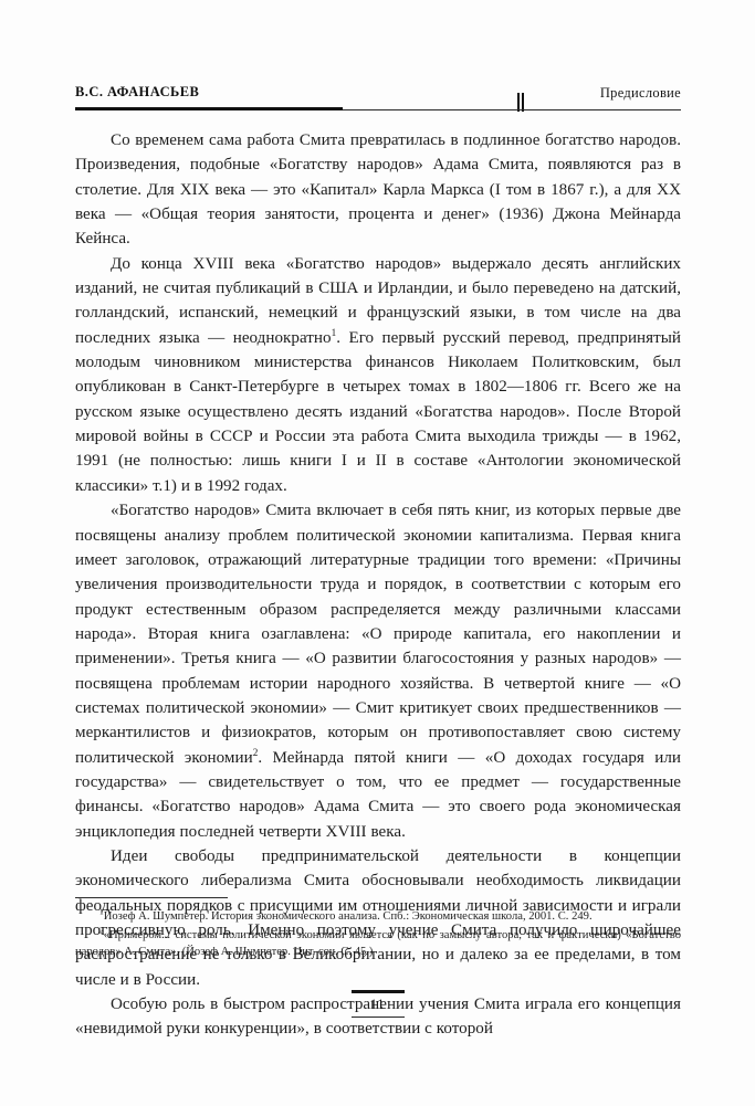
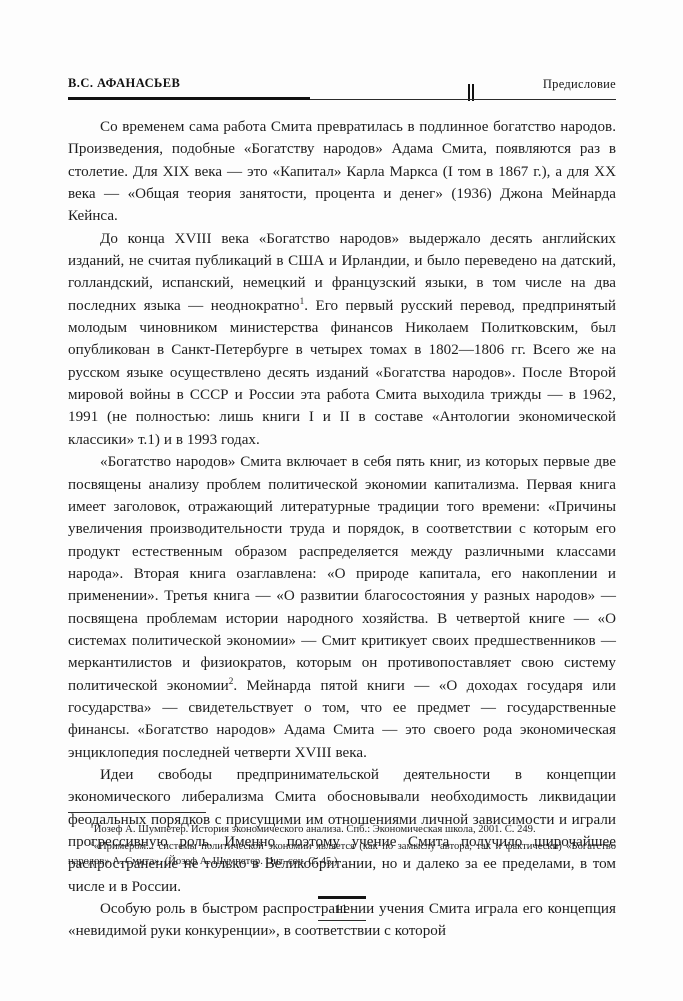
  В.С. АФАНАСЬЕВ
  Предисловие
  Со временем сама работа Смита превратилась в подлинное богатство народов. Произведения, подобные «Богатству народов» Адама Смита, появляются раз в столетие. Для XIX века — это «Капитал» Карла Маркса (I том в 1867 г.), а для XX века — «Общая теория занятости, процента и денег» (1936) Джона Мейнарда Кейнса.
- До конца XVIII века «Богатство народов» выдержало десять английских изданий, не считая публикаций в США и Ирландии, и было переведено на датский, голландский, испанский, немецкий и французский языки, в том числе на два последних языка — неоднократно1. Его первый русский перевод, предпринятый молодым чиновником министерства финансов Николаем Политковским, был опубликован в Санкт-Петербурге в четырех томах в 1802—1806 гг. Всего же на русском языке осуществлено десять изданий «Богатства народов». После Второй мировой войны в СССР и России эта работа Смита выходила трижды — в 1962, 1991 (не полностью: лишь книги I и II в составе «Антологии экономической классики» т.1) и в 1992 годах.
+ До конца XVIII века «Богатство народов» выдержало десять английских изданий, не считая публикаций в США и Ирландии, и было переведено на датский, голландский, испанский, немецкий и французский языки, в том числе на два последних языка — неоднократно1. Его первый русский перевод, предпринятый молодым чиновником министерства финансов Николаем Политковским, был опубликован в Санкт-Петербурге в четырех томах в 1802—1806 гг. Всего же на русском языке осуществлено десять изданий «Богатства народов». После Второй мировой войны в СССР и России эта работа Смита выходила трижды — в 1962, 1991 (не полностью: лишь книги I и II в составе «Антологии экономической классики» т.1) и в 1993 годах.
  «Богатство народов» Смита включает в себя пять книг, из которых первые две посвящены анализу проблем политической экономии капитализма. Первая книга имеет заголовок, отражающий литературные традиции того времени: «Причины увеличения производительности труда и порядок, в соответствии с которым его продукт естественным образом распределяется между различными классами народа». Вторая книга озаглавлена: «О природе капитала, его накоплении и применении». Третья книга — «О развитии благосостояния у разных народов» — посвящена проблемам истории народного хозяйства. В четвертой книге — «О системах политической экономии» — Смит критикует своих предшественников — меркантилистов и физиократов, которым он противопоставляет свою систему политической экономии2. Мейнарда пятой книги — «О доходах государя или государства» — свидетельствует о том, что ее предмет — государственные финансы. «Богатство народов» Адама Смита — это своего рода экономическая энциклопедия последней четверти XVIII века.
  Идеи свободы предпринимательской деятельности в концепции экономического либерализма Смита обосновывали необходимость ликвидации феодальных порядков с присущими им отношениями личной зависимости и играли прогрессивную роль. Именно поэтому учение Смита получило широчайшее распространение не только в Великобритании, но и далеко за ее пределами, в том числе и в России.
  Особую роль в быстром распространении учения Смита играла его концепция «невидимой руки конкуренции», в соответствии с которой
  1Йозеф А. Шумпетер. История экономического анализа. Спб.: Экономическая школа, 2001. С. 249.
  2«Примером... системы политической экономии является (как по замыслу автора, так и фактически) «Богатство народов» А. Смита». (Йозеф А. Шумпетер. Цит. соч. С. 45.)
  11
